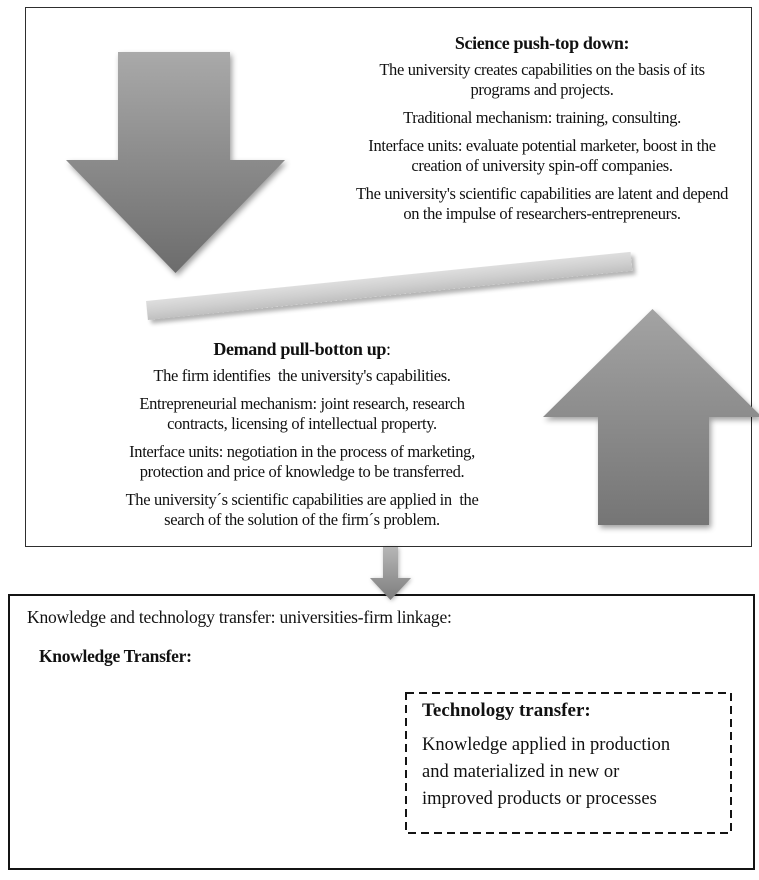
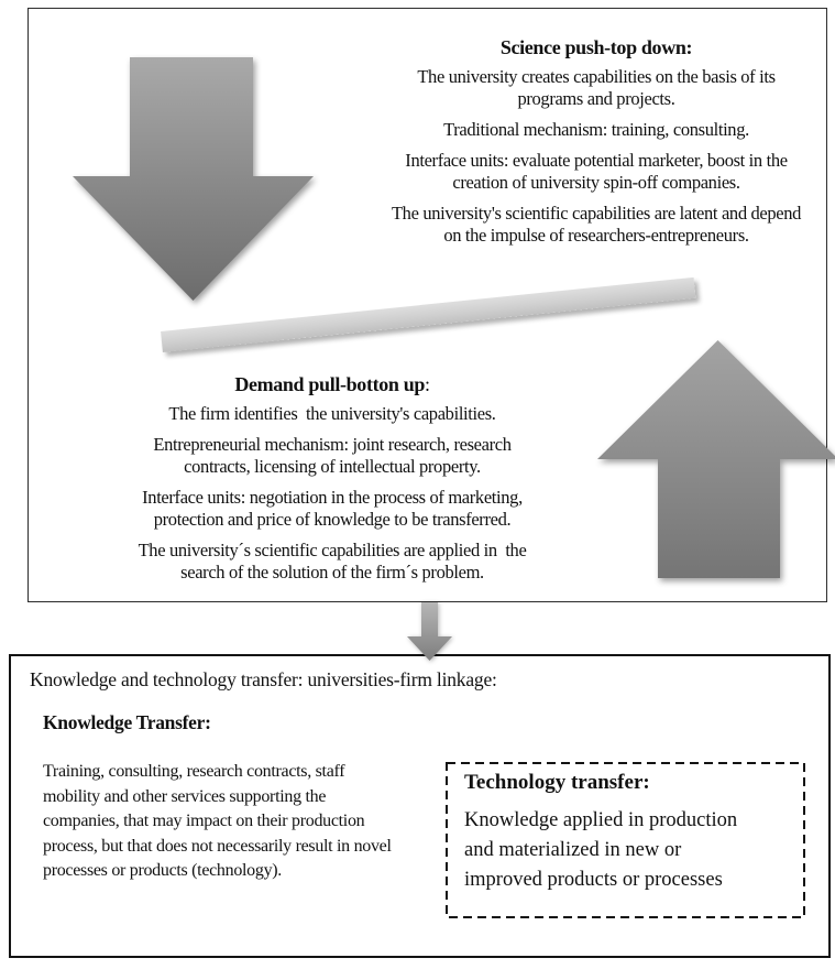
  Science push-top down:
  The university creates capabilities on the basis of its
  programs and projects.
  Traditional mechanism: training, consulting.
  Interface units: evaluate potential marketer, boost in the
  creation of university spin-off companies.
  The university's scientific capabilities are latent and depend
  on the impulse of researchers-entrepreneurs.
  Demand pull-botton up:
  The firm identifies the university's capabilities.
  Entrepreneurial mechanism: joint research, research
  contracts, licensing of intellectual property.
  Interface units: negotiation in the process of marketing,
  protection and price of knowledge to be transferred.
  The university´s scientific capabilities are applied in the
  search of the solution of the firm´s problem.
  Knowledge and technology transfer: universities-firm linkage:
  Knowledge Transfer:
+ Training, consulting, research contracts, staff
+ mobility and other services supporting the
+ companies, that may impact on their production
+ process, but that does not necessarily result in novel
+ processes or products (technology).
  Technology transfer:
  Knowledge applied in production
  and materialized in new or
  improved products or processes
